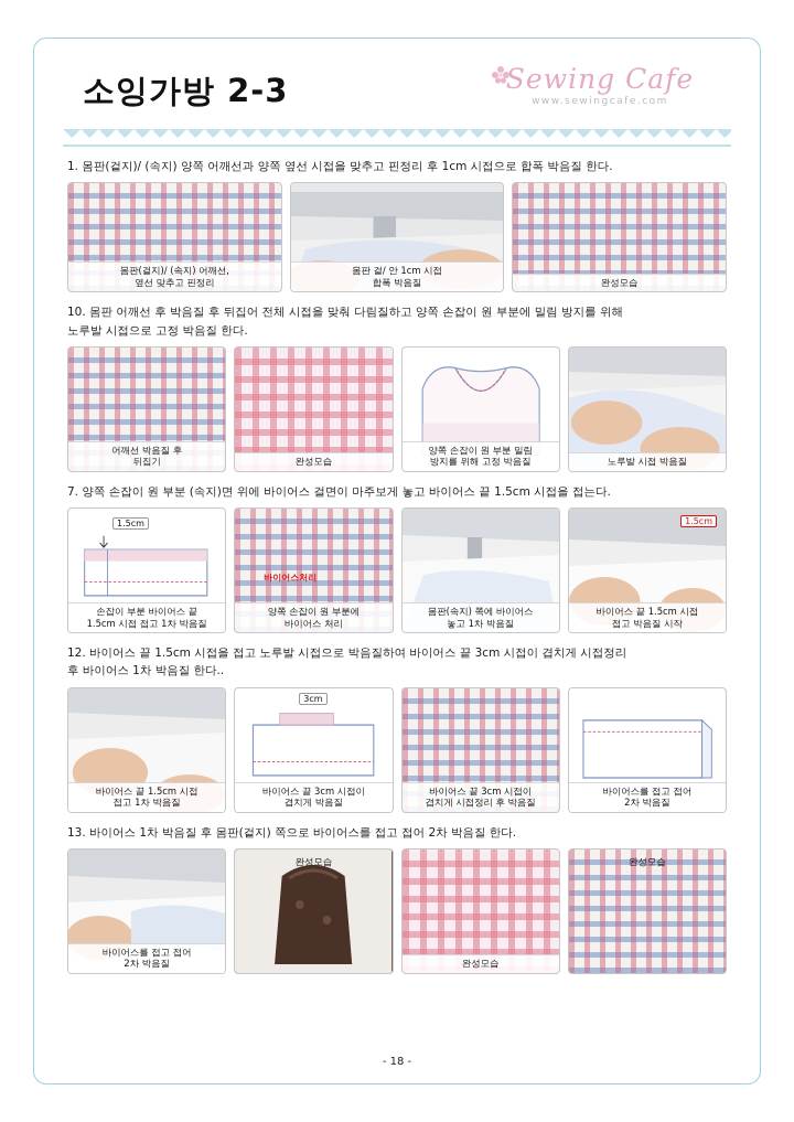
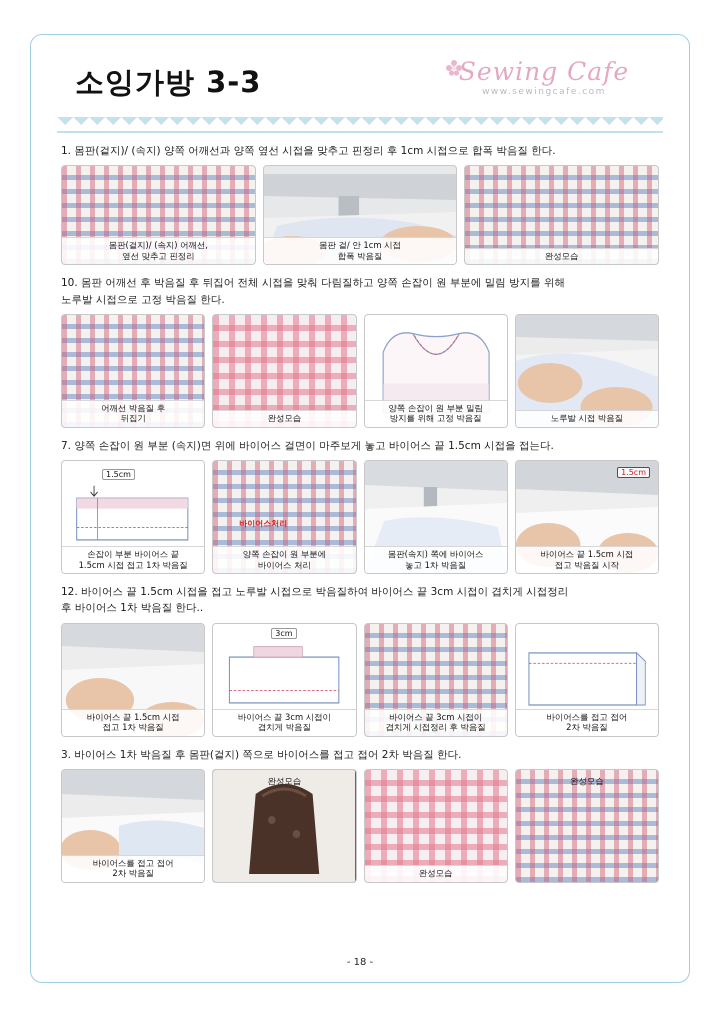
- 소잉가방 2-3
+ 소잉가방 3-3
  Sewing Cafe
  www.sewingcafe.com
  1. 몸판(겉지)/ (속지) 양쪽 어깨선과 양쪽 옆선 시접을 맞추고 핀정리 후 1cm 시접으로 합폭 박음질 한다.
  몸판(겉지)/ (속지) 어깨선,
  옆선 맞추고 핀정리
  몸판 겉/ 안 1cm 시접
  합폭 박음질
  완성모습
  10. 몸판 어깨선 후 박음질 후 뒤집어 전체 시접을 맞춰 다림질하고 양쪽 손잡이 원 부분에 밀림 방지를 위해
  노루발 시접으로 고정 박음질 한다.
  어깨선 박음질 후
  뒤집기
  완성모습
  양쪽 손잡이 원 부분 밀림
  방지를 위해 고정 박음질
  노루발 시접 박음질
  7. 양쪽 손잡이 원 부분 (속지)면 위에 바이어스 걸면이 마주보게 놓고 바이어스 끝 1.5cm 시접을 접는다.
  1.5cm
  손잡이 부분 바이어스 끝
  1.5cm 시접 접고 1차 박음질
  바이어스처리
  양쪽 손잡이 원 부분에
  바이어스 처리
  몸판(속지) 쪽에 바이어스
  놓고 1차 박음질
  1.5cm
  바이어스 끝 1.5cm 시접
  접고 박음질 시작
  12. 바이어스 끝 1.5cm 시접을 접고 노루발 시접으로 박음질하여 바이어스 끝 3cm 시접이 겹치게 시접정리
  후 바이어스 1차 박음질 한다..
  바이어스 끝 1.5cm 시접
  접고 1차 박음질
  3cm
  바이어스 끝 3cm 시접이
  겹치게 박음질
  바이어스 끝 3cm 시접이
  겹치게 시접정리 후 박음질
  바이어스를 접고 접어
  2차 박음질
- 13. 바이어스 1차 박음질 후 몸판(겉지) 쪽으로 바이어스를 접고 접어 2차 박음질 한다.
+ 3. 바이어스 1차 박음질 후 몸판(겉지) 쪽으로 바이어스를 접고 접어 2차 박음질 한다.
  바이어스를 접고 접어
  2차 박음질
  완성모습
  완성모습
  완성모습
  - 18 -
